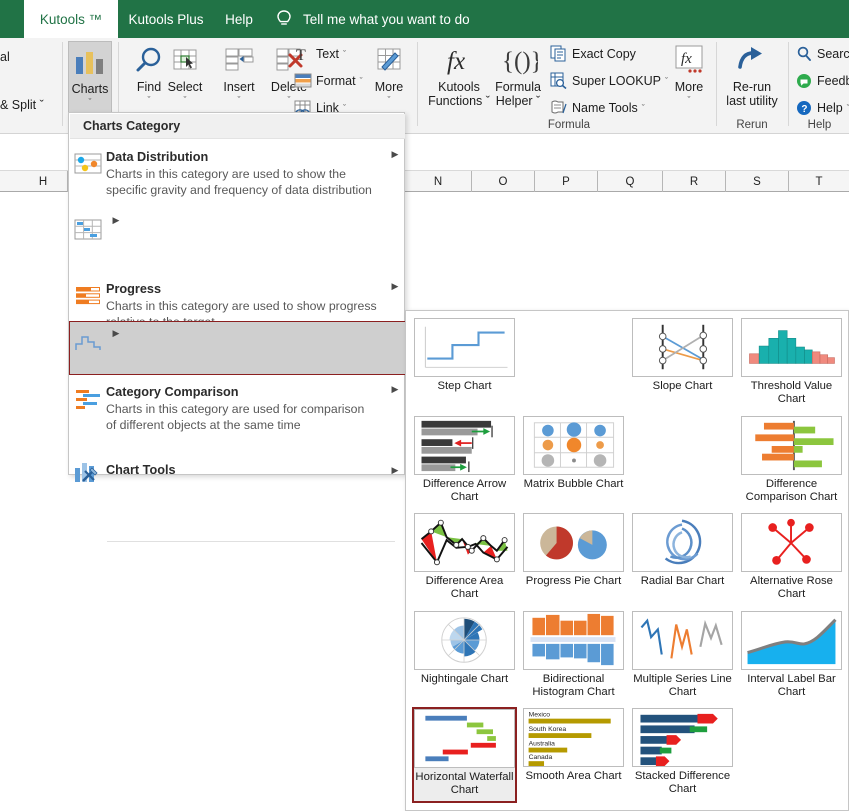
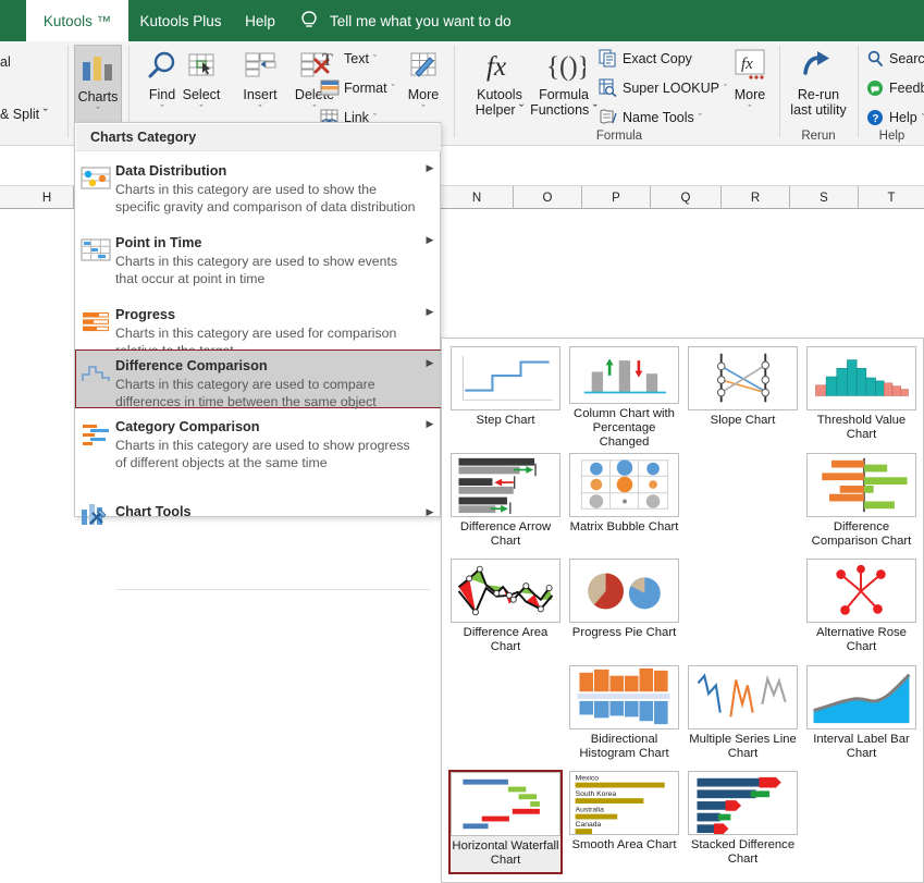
  H
  N
  O
  P
  Q
  R
  S
  T
  al
  & Split ˇ
  Charts
  ˇ
  Find
  ˇ
  Select
  ˇ
  Insert
  ˇ
  ˇ
  T
  Text
  ˇ
  Format
  ˇ
  Link
  ˇ
  More
  ˇ
  fx
  Kutools
- Functions ˇ
+ Helper ˇ
  {()}
  Formula
- Helper ˇ
+ Functions ˇ
  Exact Copy
  Super LOOKUP
  ˇ
  Name Tools
  ˇ
  fx
  More
  ˇ
  Re-run
  last utility
  Searc
  ?
  Help
  ˇ
  Formula
  Rerun
  Help
  Kutools ™
  Kutools Plus
  Help
  Tell me what you want to do
  Charts Category
  Data Distribution
  Charts in this category are used to show the
- specific gravity and frequency of data distribution
+ specific gravity and comparison of data distribution
  ▶
+ Point in Time
+ Charts in this category are used to show events
+ that occur at point in time
  ▶
  Progress
- Charts in this category are used to show progress
+ Charts in this category are used for comparison
  ▶
+ Difference Comparison
+ Charts in this category are used to compare
+ differences in time between the same object
  ▶
  Category Comparison
- Charts in this category are used for comparison
+ Charts in this category are used to show progress
  of different objects at the same time
  ▶
  Chart Tools
  ▶
  Step Chart
+ Column Chart with Percentage Changed
  Slope Chart
  Threshold Value Chart
  Difference Arrow Chart
  Matrix Bubble Chart
  Difference Comparison Chart
  Difference Area Chart
  Progress Pie Chart
- Radial Bar Chart
  Alternative Rose Chart
- Nightingale Chart
  Bidirectional Histogram Chart
  Multiple Series Line Chart
  Interval Label Bar Chart
  Horizontal Waterfall Chart
  Smooth Area Chart
  Stacked Difference Chart
